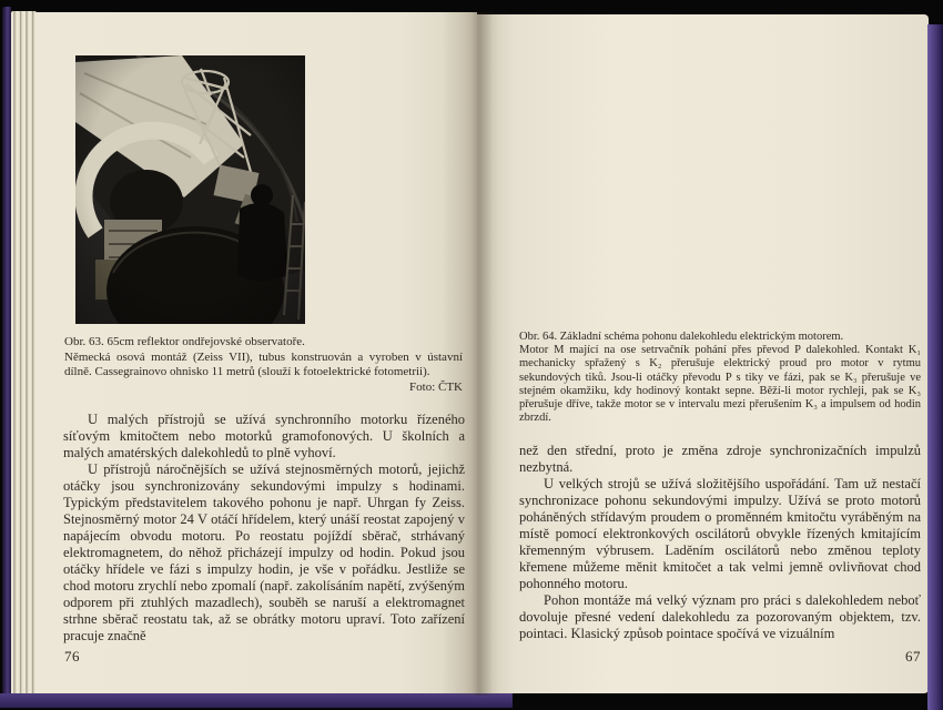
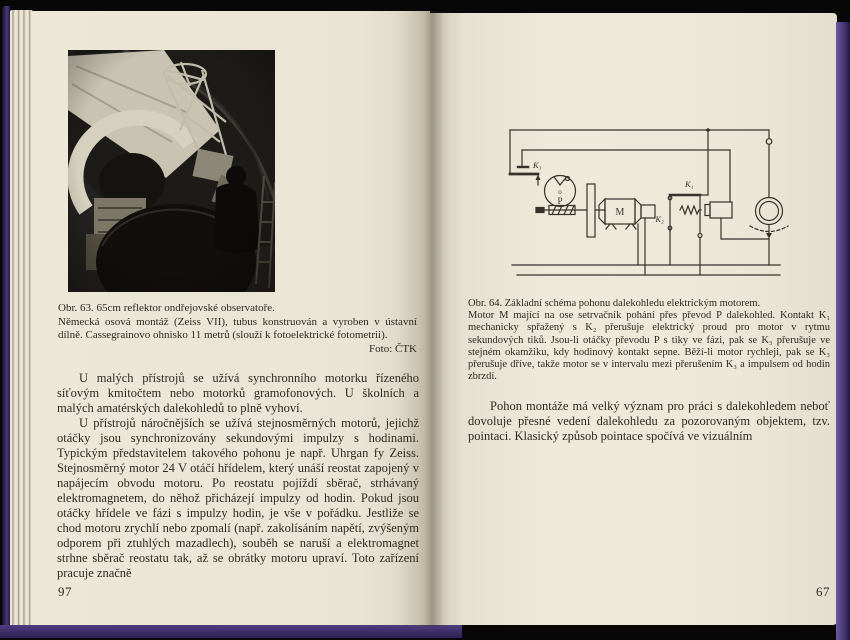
  Obr. 63. 65cm reflektor ondřejovské observatoře.
  Německá osová montáž (Zeiss VII), tubus konstruován a vyroben v úst dílně. Cassegrainovo ohnisko 11 metrů (slouží k fotoelektrické fotometrii).
  U malých přístrojů se užívá synchronního motorku říze síťovým kmitočtem nebo motorků gramofonových. U školníc malých amatérských dalekohledů to plně vyhoví.
  U přístrojů náročnějších se užívá stejnosměrných motorů, jej otáčky jsou synchronizovány sekundovými impulzy s hodin Typickým představitelem takového pohonu je např. Uhrgan fy Z Stejnosměrný motor 24 V otáčí hřídelem, který unáší reostat zapoje napájecím obvodu motoru. Po reostatu pojíždí sběrač, strhá elektromagnetem, do něhož přicházejí impulzy od hodin. Pokud otáčky hřídele ve fázi s impulzy hodin, je vše v pořádku. Jestliž chod motoru zrychlí nebo zpomalí (např. zakolísáním napětí, zvýše odporem při ztuhlých mazadlech), souběh se naruší a elektroma strhne sběrač reostatu tak, až se obrátky motoru upraví. Toto zaří pracuje značně
- 76
+ 97
+ K₃
+ K₁
+ K₂
+ M
+ o
+ P
  Obr. 64. Základní schéma pohonu dalekohledu elektrickým motorem.
  Motor M mající na ose setrvačník pohání přes převod P dalekohled. Kontakt K₁ mechanicky spřažený s K₂ přerušuje elektrický proud pro motor v rytmu sekundových tiků. Jsou-li otáčky převodu P s tiky ve fázi, pak se K₃ přerušuje ve stejném okamžiku, kdy hodinový kontakt sepne. Běží-li motor rychleji, pak se K₃ přerušuje dříve, takže motor se v intervalu mezi přerušením K₃ a impulsem od hodin zbrzdí.
- než den střední, proto je změna zdroje synchronizačních impulzů nezbytná.
- U velkých strojů se užívá složitějšího uspořádání. Tam už nestačí synchronizace pohonu sekundovými impulzy. Užívá se proto motorů poháněných střídavým proudem o proměnném kmitočtu vyráběným na místě pomocí elektronkových oscilátorů obvykle řízených kmitajícím křemenným výbrusem. Laděním oscilátorů nebo změnou teploty křemene můžeme měnit kmitočet a tak velmi jemně ovlivňovat chod pohonného motoru.
  Pohon montáže má velký význam pro práci s dalekohledem neboť dovoluje přesné vedení dalekohledu za pozorovaným objektem, tzv. pointaci. Klasický způsob pointace spočívá ve vizuálním
  67
